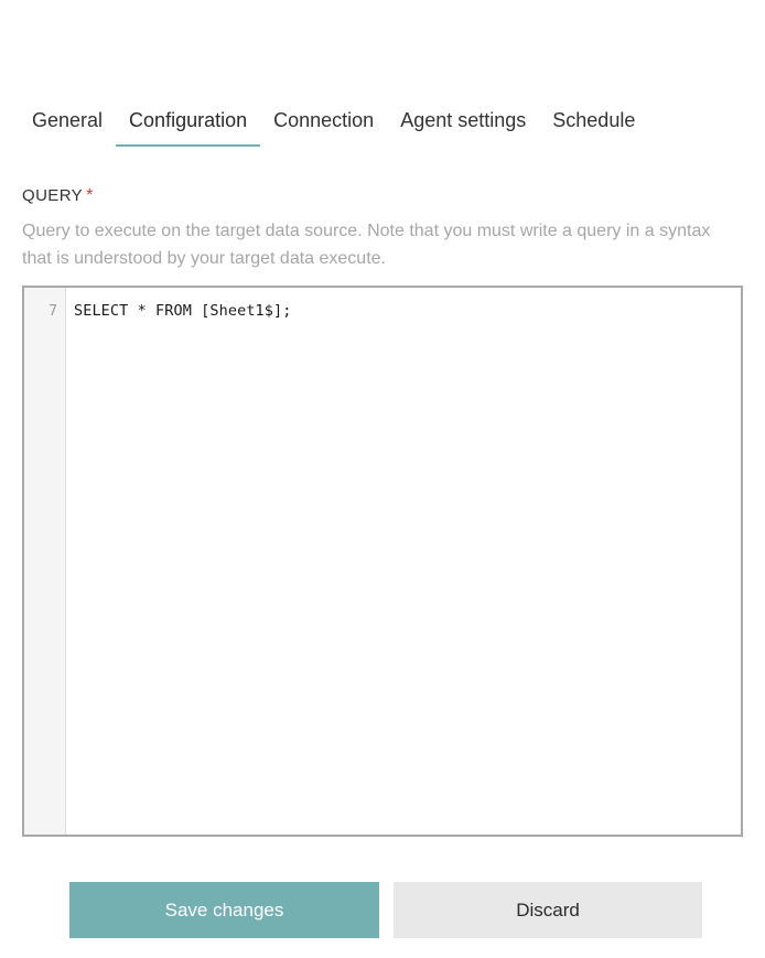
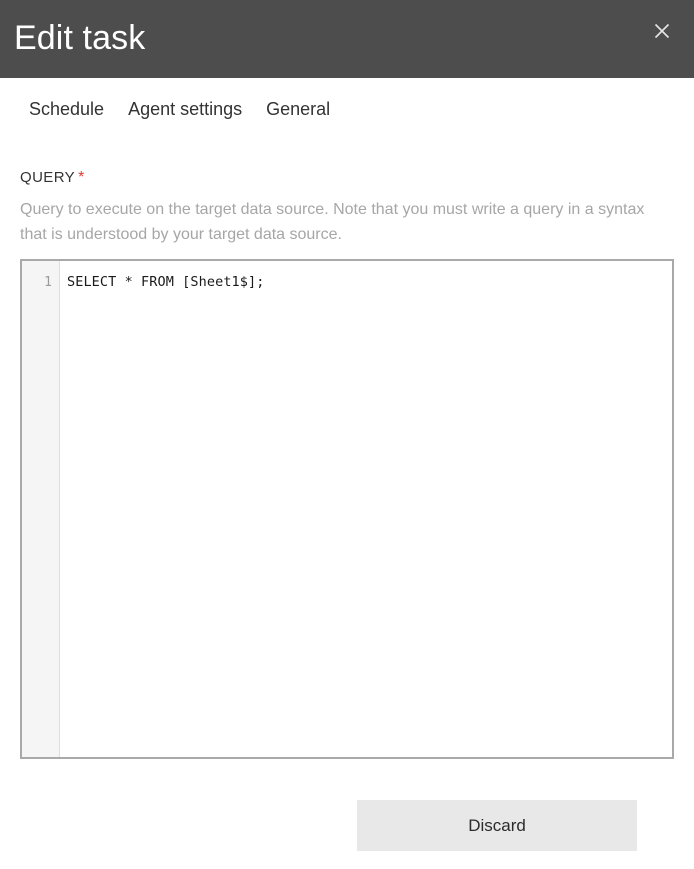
+ Edit task
- General
+ Schedule
- Configuration
- Connection
  Agent settings
- Schedule
+ General
  QUERY *
- Query to execute on the target data source. Note that you must write a query in a syntax that is understood by your target data execute.
+ Query to execute on the target data source. Note that you must write a query in a syntax that is understood by your target data source.
- 7
+ 1
  SELECT * FROM [Sheet1$];
- Save changes
  Discard
